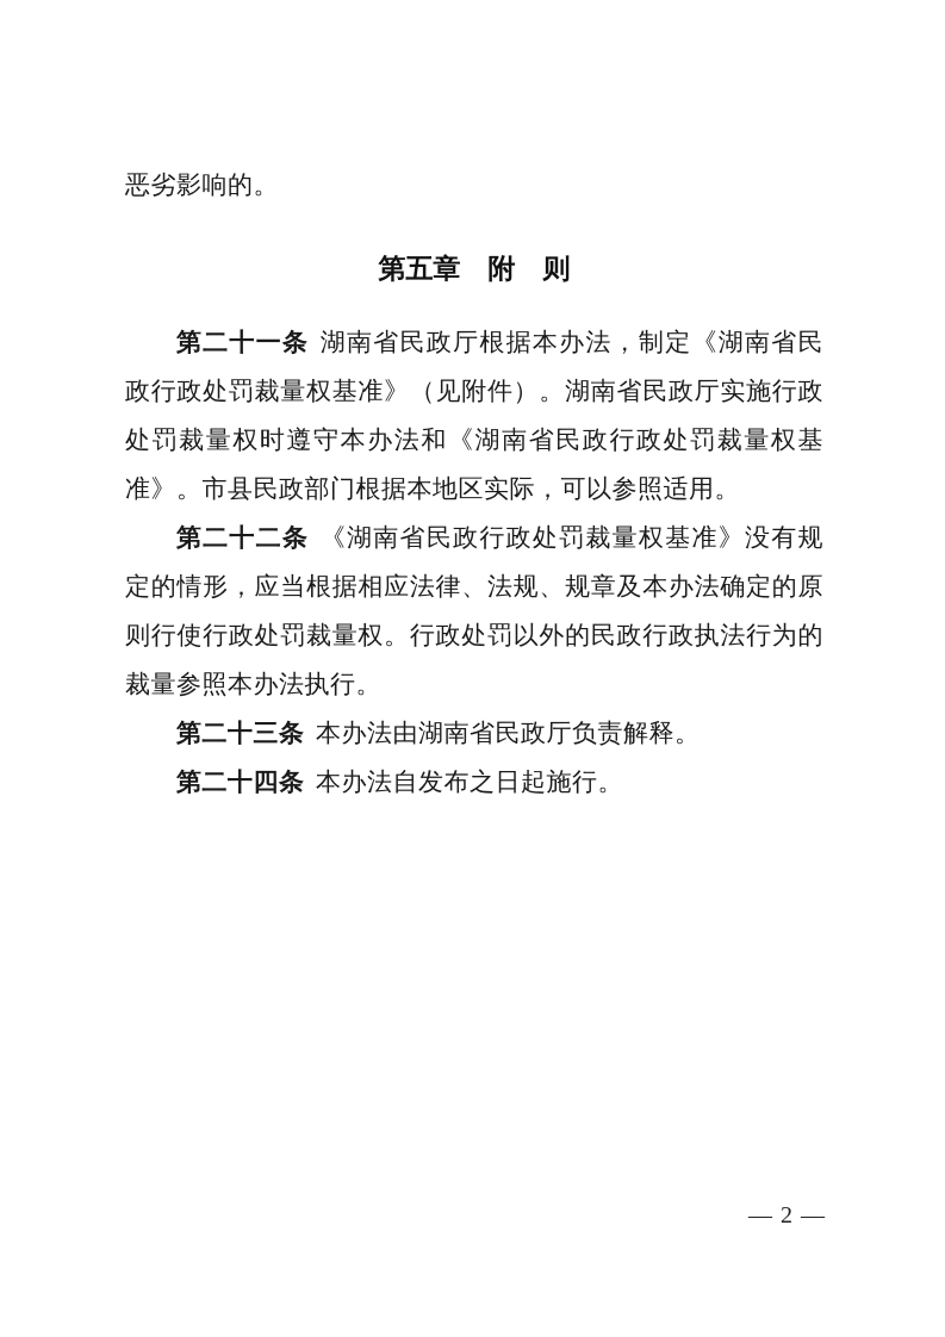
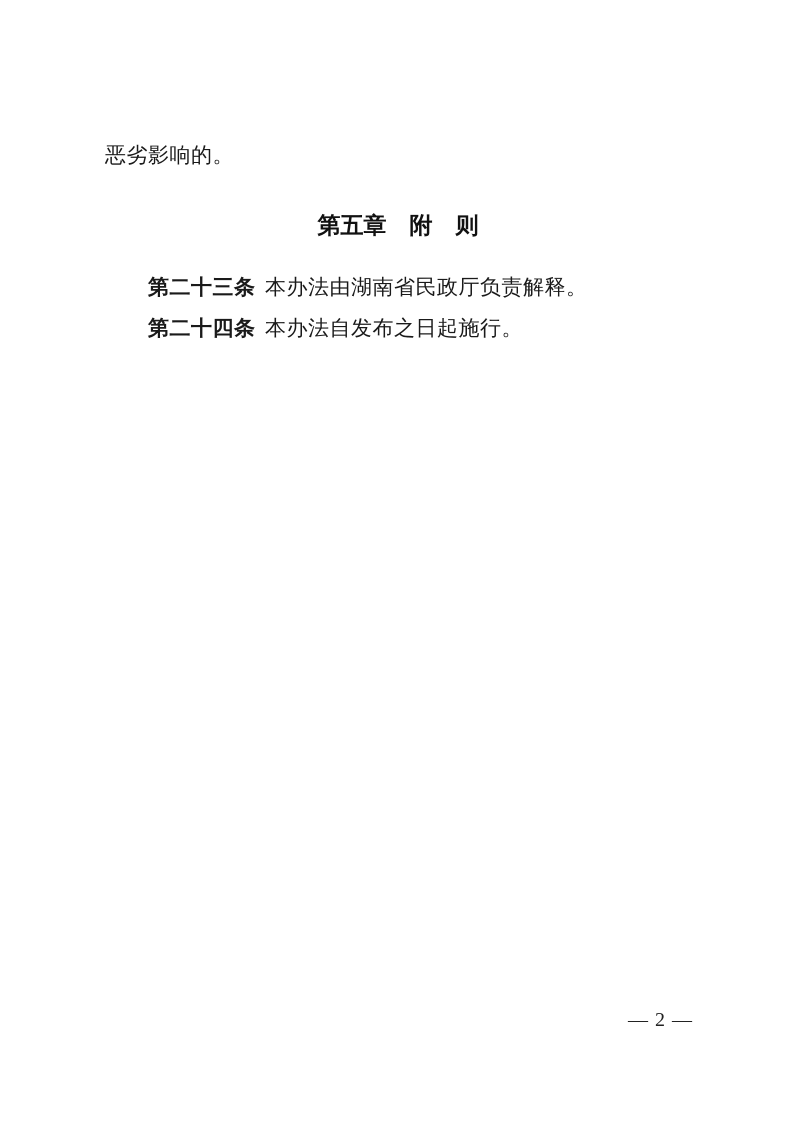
  恶劣影响的。
  第五章 附 则
- 第二十一条 湖南省民政厅根据本办法，制定《湖南省民政行政处罚裁量权基准》（见附件）。湖南省民政厅实施行政处罚裁量权时遵守本办法和《湖南省民政行政处罚裁量权基准》。市县民政部门根据本地区实际，可以参照适用。
- 第二十二条 《湖南省民政行政处罚裁量权基准》没有规定的情形，应当根据相应法律、法规、规章及本办法确定的原则行使行政处罚裁量权。行政处罚以外的民政行政执法行为的裁量参照本办法执行。
  第二十三条 本办法由湖南省民政厅负责解释。
  第二十四条 本办法自发布之日起施行。
  — 2 —
